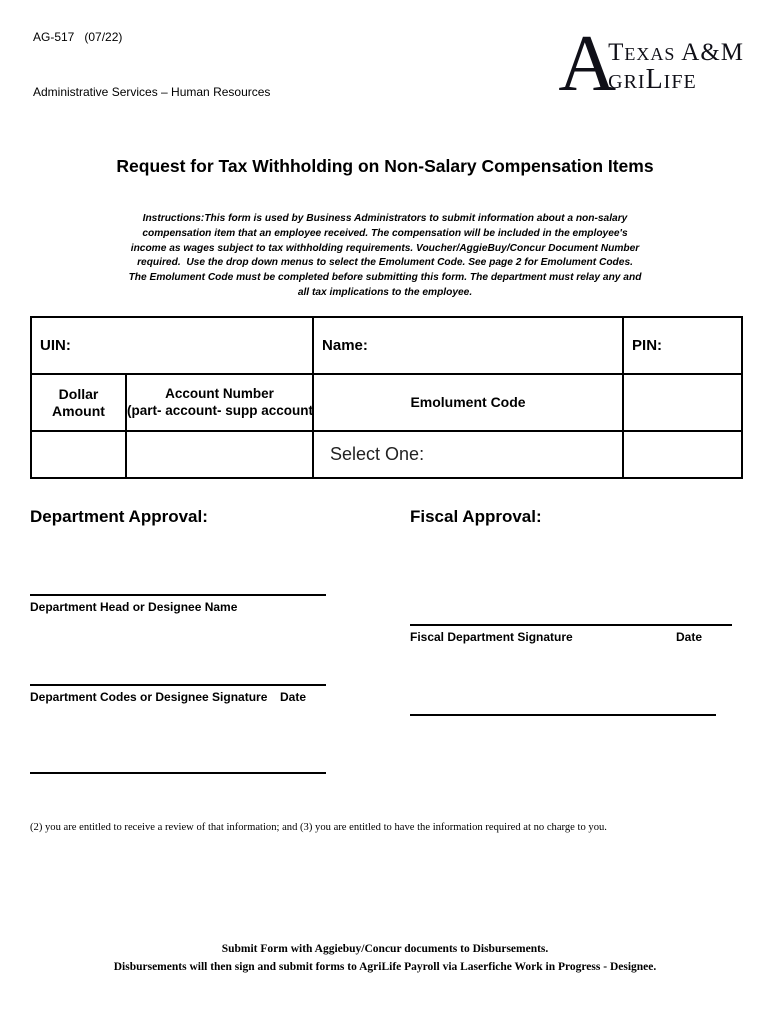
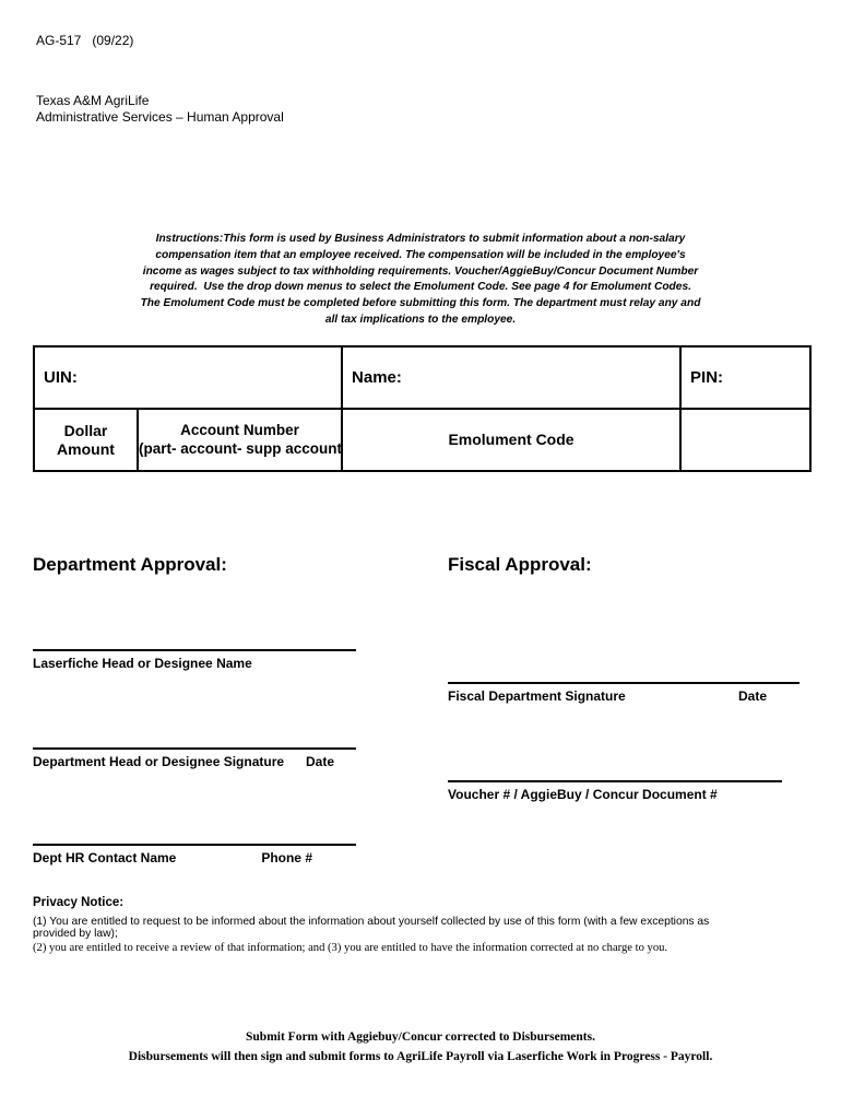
- AG-517 (07/22)
+ AG-517 (09/22)
+ Texas A&M AgriLife
- Administrative Services – Human Resources
+ Administrative Services – Human Approval
- A
- Texas A&M
- griLife
- Request for Tax Withholding on Non-Salary Compensation Items
- Instructions:This form is used by Business Administrators to submit information about a non-salary compensation item that an employee received. The compensation will be included in the employee's income as wages subject to tax withholding requirements. Voucher/AggieBuy/Concur Document Number required. Use the drop down menus to select the Emolument Code. See page 2 for Emolument Codes. The Emolument Code must be completed before submitting this form. The department must relay any and all tax implications to the employee.
+ Instructions:This form is used by Business Administrators to submit information about a non-salary compensation item that an employee received. The compensation will be included in the employee's income as wages subject to tax withholding requirements. Voucher/AggieBuy/Concur Document Number required. Use the drop down menus to select the Emolument Code. See page 4 for Emolument Codes. The Emolument Code must be completed before submitting this form. The department must relay any and all tax implications to the employee.
  UIN:	Name:	PIN:
  Dollar Amount	Account Number (part- account- supp account	Emolument Code
- 		Select One:
  Department Approval:
  Fiscal Approval:
- Department Head or Designee Name
+ Laserfiche Head or Designee Name
- Department Codes or Designee Signature
+ Department Head or Designee Signature
  Date
+ Dept HR Contact Name
+ Phone #
  Fiscal Department Signature
  Date
+ Voucher # / AggieBuy / Concur Document #
+ Privacy Notice:
+ (1) You are entitled to request to be informed about the information about yourself collected by use of this form (with a few exceptions as provided by law);
- (2) you are entitled to receive a review of that information; and (3) you are entitled to have the information required at no charge to you.
+ (2) you are entitled to receive a review of that information; and (3) you are entitled to have the information corrected at no charge to you.
- Submit Form with Aggiebuy/Concur documents to Disbursements.
+ Submit Form with Aggiebuy/Concur corrected to Disbursements.
- Disbursements will then sign and submit forms to AgriLife Payroll via Laserfiche Work in Progress - Designee.
+ Disbursements will then sign and submit forms to AgriLife Payroll via Laserfiche Work in Progress - Payroll.
